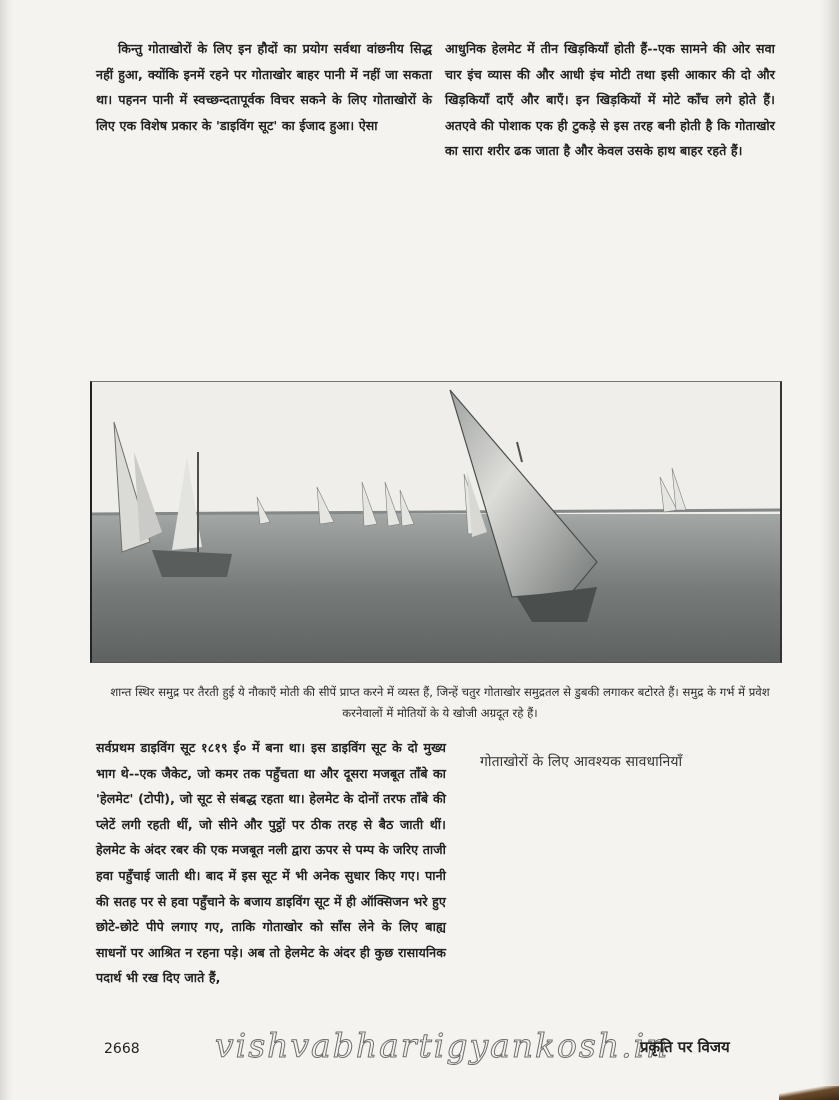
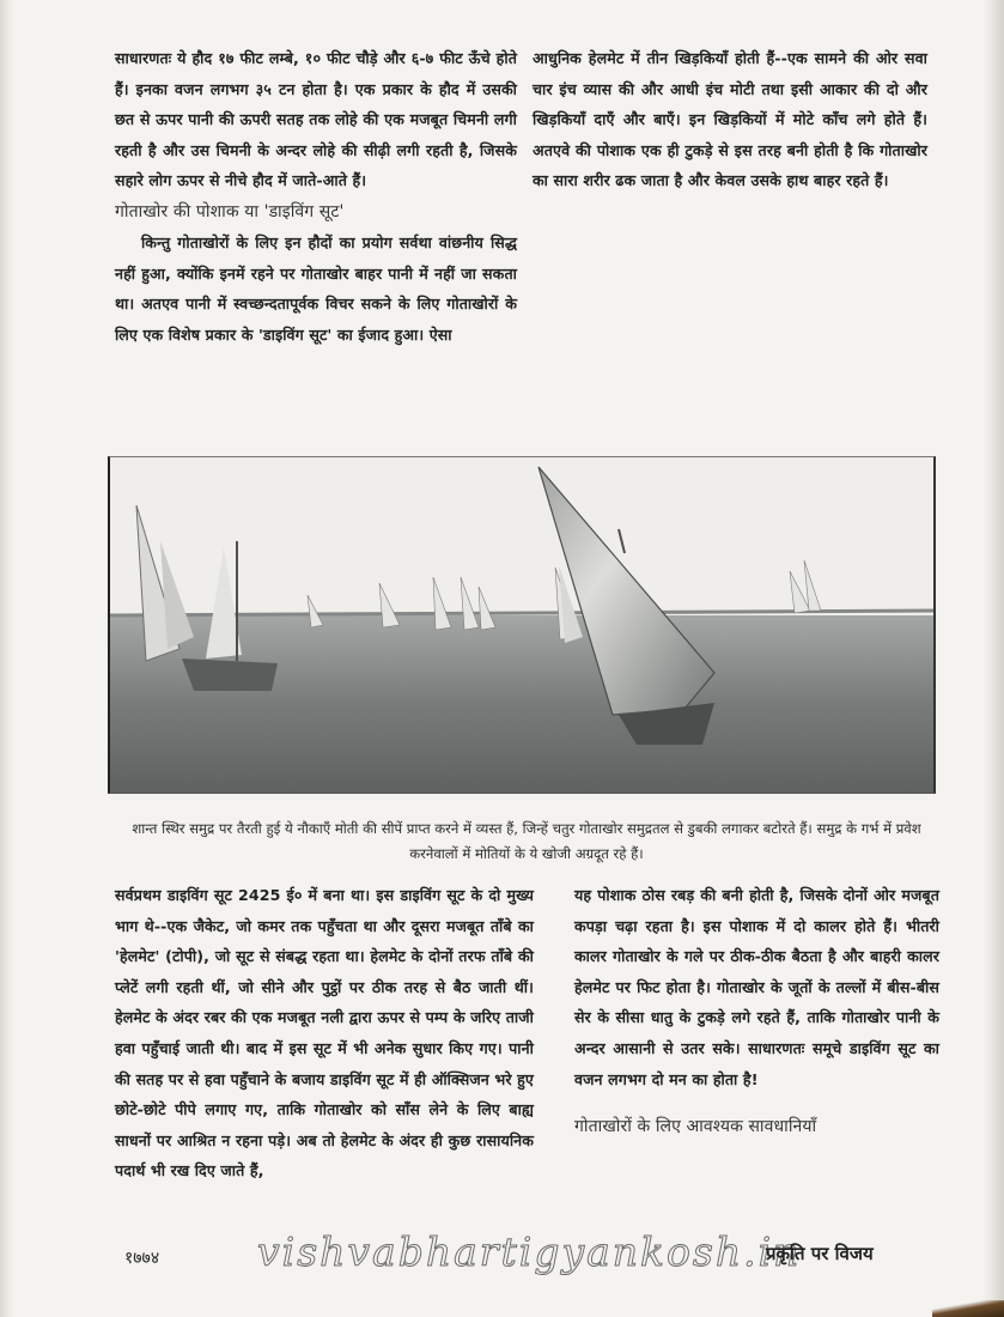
+ साधारणतः ये हौद १७ फीट लम्बे, १० फीट चौड़े और ६-७ फीट ऊँचे होते हैं। इनका वजन लगभग ३५ टन होता है। एक प्रकार के हौद में उसकी छत से ऊपर पानी की ऊपरी सतह तक लोहे की एक मजबूत चिमनी लगी रहती है और उस चिमनी के अन्दर लोहे की सीढ़ी लगी रहती है, जिसके सहारे लोग ऊपर से नीचे हौद में जाते-आते हैं।
+ गोताखोर की पोशाक या 'डाइविंग सूट'
- किन्तु गोताखोरों के लिए इन हौदों का प्रयोग सर्वथा वांछनीय सिद्ध नहीं हुआ, क्योंकि इनमें रहने पर गोताखोर बाहर पानी में नहीं जा सकता था। पहनन पानी में स्वच्छन्दतापूर्वक विचर सकने के लिए गोताखोरों के लिए एक विशेष प्रकार के 'डाइविंग सूट' का ईजाद हुआ। ऐसा
+ किन्तु गोताखोरों के लिए इन हौदों का प्रयोग सर्वथा वांछनीय सिद्ध नहीं हुआ, क्योंकि इनमें रहने पर गोताखोर बाहर पानी में नहीं जा सकता था। अतएव पानी में स्वच्छन्दतापूर्वक विचर सकने के लिए गोताखोरों के लिए एक विशेष प्रकार के 'डाइविंग सूट' का ईजाद हुआ। ऐसा
  आधुनिक हेलमेट में तीन खिड़कियाँ होती हैं--एक सामने की ओर सवा चार इंच व्यास की और आधी इंच मोटी तथा इसी आकार की दो और खिड़कियाँ दाएँ और बाएँ। इन खिड़कियों में मोटे काँच लगे होते हैं। अतएवे की पोशाक एक ही टुकड़े से इस तरह बनी होती है कि गोताखोर का सारा शरीर ढक जाता है और केवल उसके हाथ बाहर रहते हैं।
  शान्त स्थिर समुद्र पर तैरती हुई ये नौकाएँ मोती की सीपें प्राप्त करने में व्यस्त हैं, जिन्हें चतुर गोताखोर समुद्रतल से डुबकी लगाकर बटोरते हैं। समुद्र के गर्भ में प्रवेश करनेवालों में मोतियों के ये खोजी अग्रदूत रहे हैं।
- सर्वप्रथम डाइविंग सूट १८१९ ई० में बना था। इस डाइविंग सूट के दो मुख्य भाग थे--एक जैकेट, जो कमर तक पहुँचता था और दूसरा मजबूत ताँबे का 'हेलमेट' (टोपी), जो सूट से संबद्ध रहता था। हेलमेट के दोनों तरफ ताँबे की प्लेटें लगी रहती थीं, जो सीने और पुट्ठों पर ठीक तरह से बैठ जाती थीं। हेलमेट के अंदर रबर की एक मजबूत नली द्वारा ऊपर से पम्प के जरिए ताजी हवा पहुँचाई जाती थी। बाद में इस सूट में भी अनेक सुधार किए गए। पानी की सतह पर से हवा पहुँचाने के बजाय डाइविंग सूट में ही ऑक्सिजन भरे हुए छोटे-छोटे पीपे लगाए गए, ताकि गोताखोर को साँस लेने के लिए बाह्य साधनों पर आश्रित न रहना पड़े। अब तो हेलमेट के अंदर ही कुछ रासायनिक पदार्थ भी रख दिए जाते हैं,
+ सर्वप्रथम डाइविंग सूट 2425 ई० में बना था। इस डाइविंग सूट के दो मुख्य भाग थे--एक जैकेट, जो कमर तक पहुँचता था और दूसरा मजबूत ताँबे का 'हेलमेट' (टोपी), जो सूट से संबद्ध रहता था। हेलमेट के दोनों तरफ ताँबे की प्लेटें लगी रहती थीं, जो सीने और पुट्ठों पर ठीक तरह से बैठ जाती थीं। हेलमेट के अंदर रबर की एक मजबूत नली द्वारा ऊपर से पम्प के जरिए ताजी हवा पहुँचाई जाती थी। बाद में इस सूट में भी अनेक सुधार किए गए। पानी की सतह पर से हवा पहुँचाने के बजाय डाइविंग सूट में ही ऑक्सिजन भरे हुए छोटे-छोटे पीपे लगाए गए, ताकि गोताखोर को साँस लेने के लिए बाह्य साधनों पर आश्रित न रहना पड़े। अब तो हेलमेट के अंदर ही कुछ रासायनिक पदार्थ भी रख दिए जाते हैं,
+ यह पोशाक ठोस रबड़ की बनी होती है, जिसके दोनों ओर मजबूत कपड़ा चढ़ा रहता है। इस पोशाक में दो कालर होते हैं। भीतरी कालर गोताखोर के गले पर ठीक-ठीक बैठता है और बाहरी कालर हेलमेट पर फिट होता है। गोताखोर के जूतों के तल्लों में बीस-बीस सेर के सीसा धातु के टुकड़े लगे रहते हैं, ताकि गोताखोर पानी के अन्दर आसानी से उतर सके। साधारणतः समूचे डाइविंग सूट का वजन लगभग दो मन का होता है!
  गोताखोरों के लिए आवश्यक सावधानियाँ
- 2668
+ १७७४
  vishvabhartigyankosh.in
  प्रकृति पर विजय
